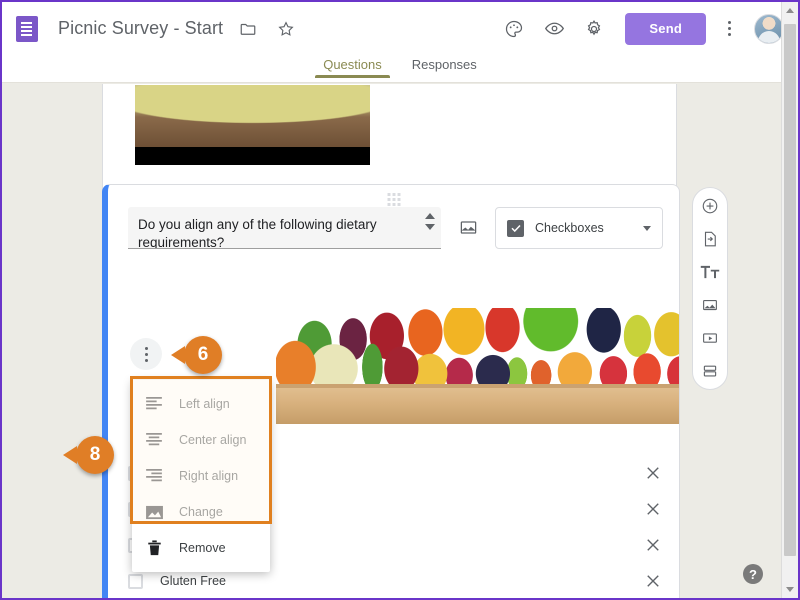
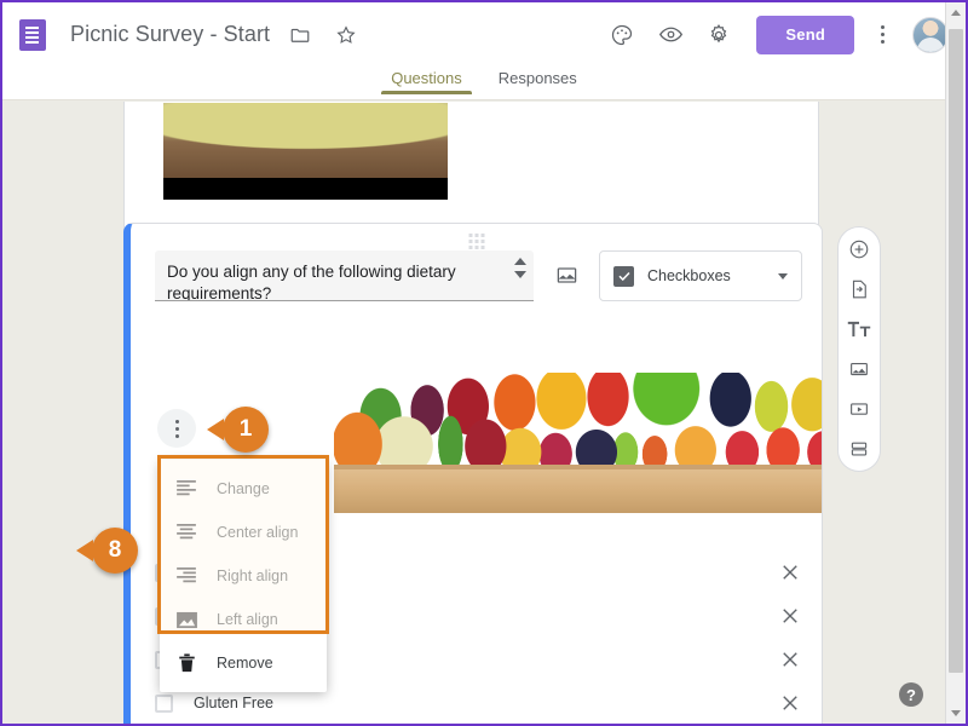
  Picnic Survey - Start
  Send
  Questions
  Responses
  Do you align any of the following dietary requirements?
  Checkboxes
  Gluten Free
- Left align
+ Change
  Center align
  Right align
- Change
+ Left align
  Remove
- 6
+ 1
  8
  ?
